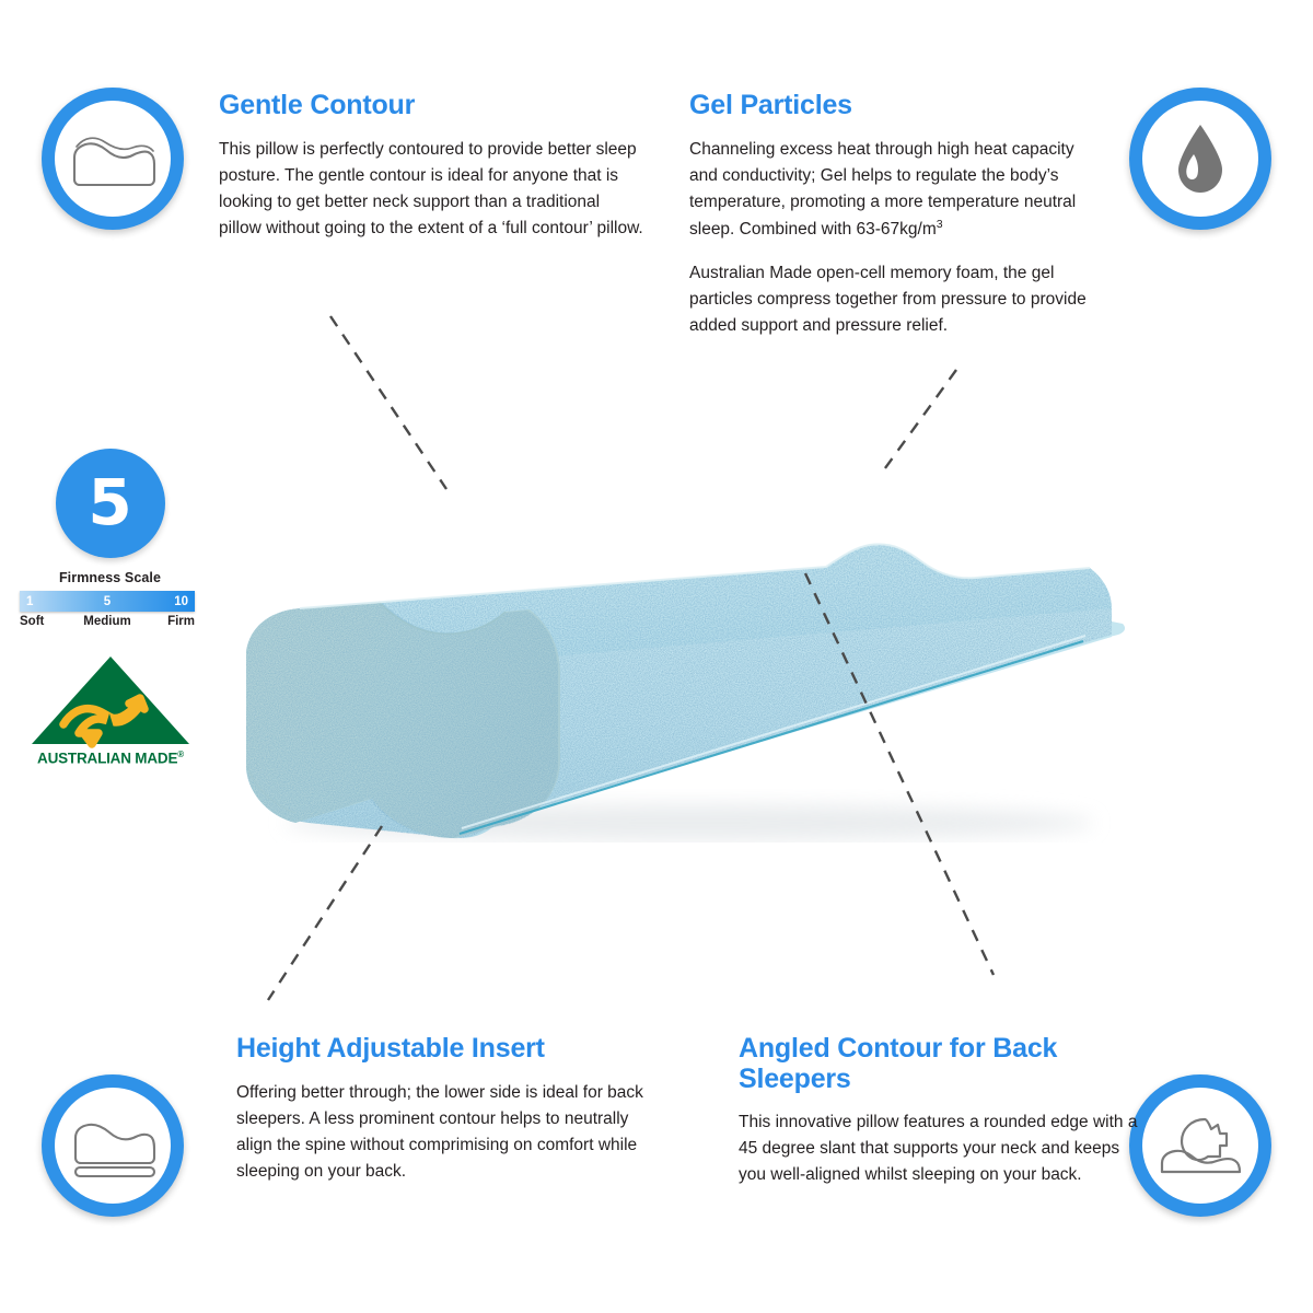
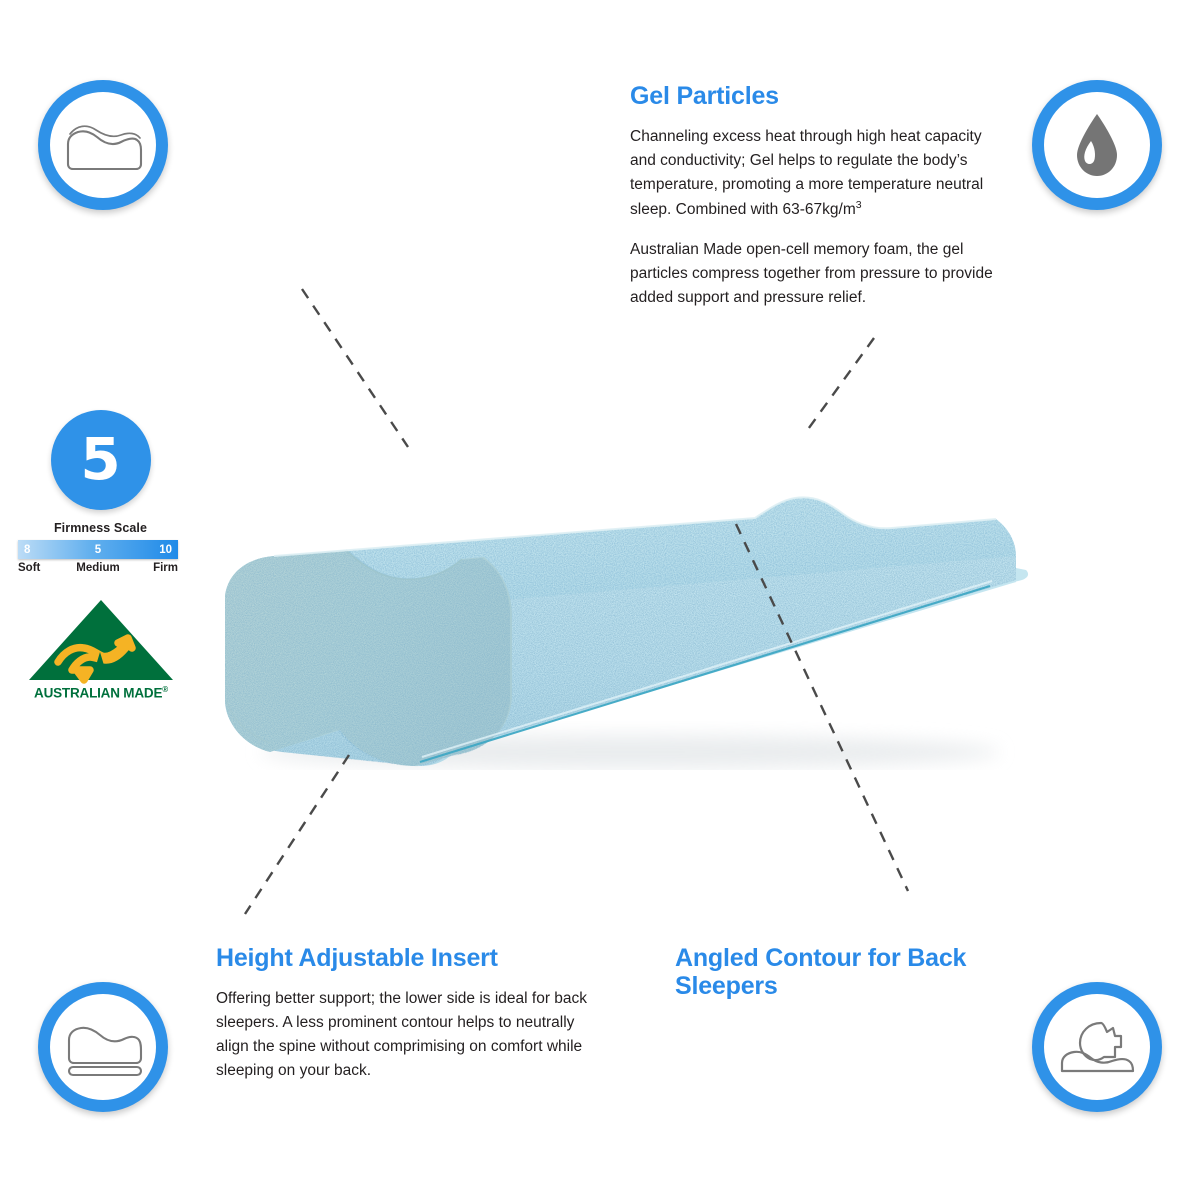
  5
  Firmness Scale
- 1
+ 8
  5
  10
  Soft
  Medium
  Firm
  AUSTRALIAN MADE®
- Gentle Contour
- This pillow is perfectly contoured to provide better sleep posture. The gentle contour is ideal for anyone that is looking to get better neck support than a traditional pillow without going to the extent of a ‘full contour’ pillow.
  Gel Particles
  Channeling excess heat through high heat capacity and conductivity; Gel helps to regulate the body’s temperature, promoting a more temperature neutral sleep. Combined with 63-67kg/m3
  Australian Made open-cell memory foam, the gel particles compress together from pressure to provide added support and pressure relief.
  Height Adjustable Insert
- Offering better through; the lower side is ideal for back sleepers. A less prominent contour helps to neutrally align the spine without comprimising on comfort while sleeping on your back.
+ Offering better support; the lower side is ideal for back sleepers. A less prominent contour helps to neutrally align the spine without comprimising on comfort while sleeping on your back.
  Angled Contour for Back Sleepers
- This innovative pillow features a rounded edge with a 45 degree slant that supports your neck and keeps you well-aligned whilst sleeping on your back.
